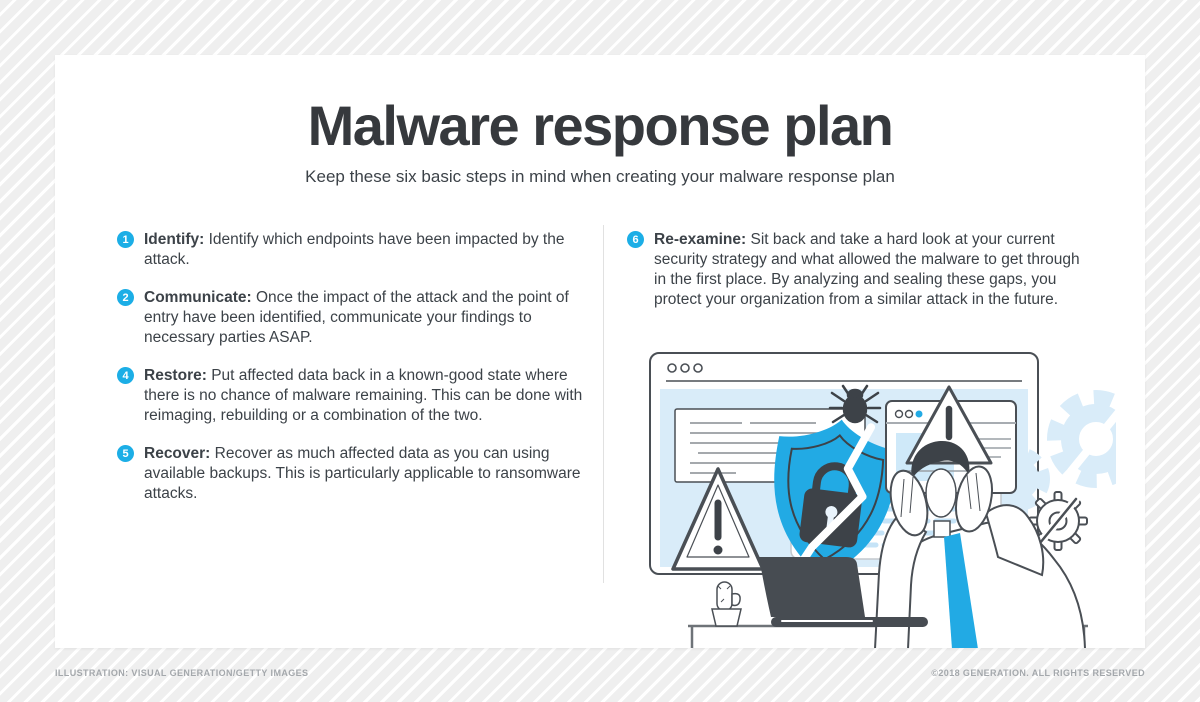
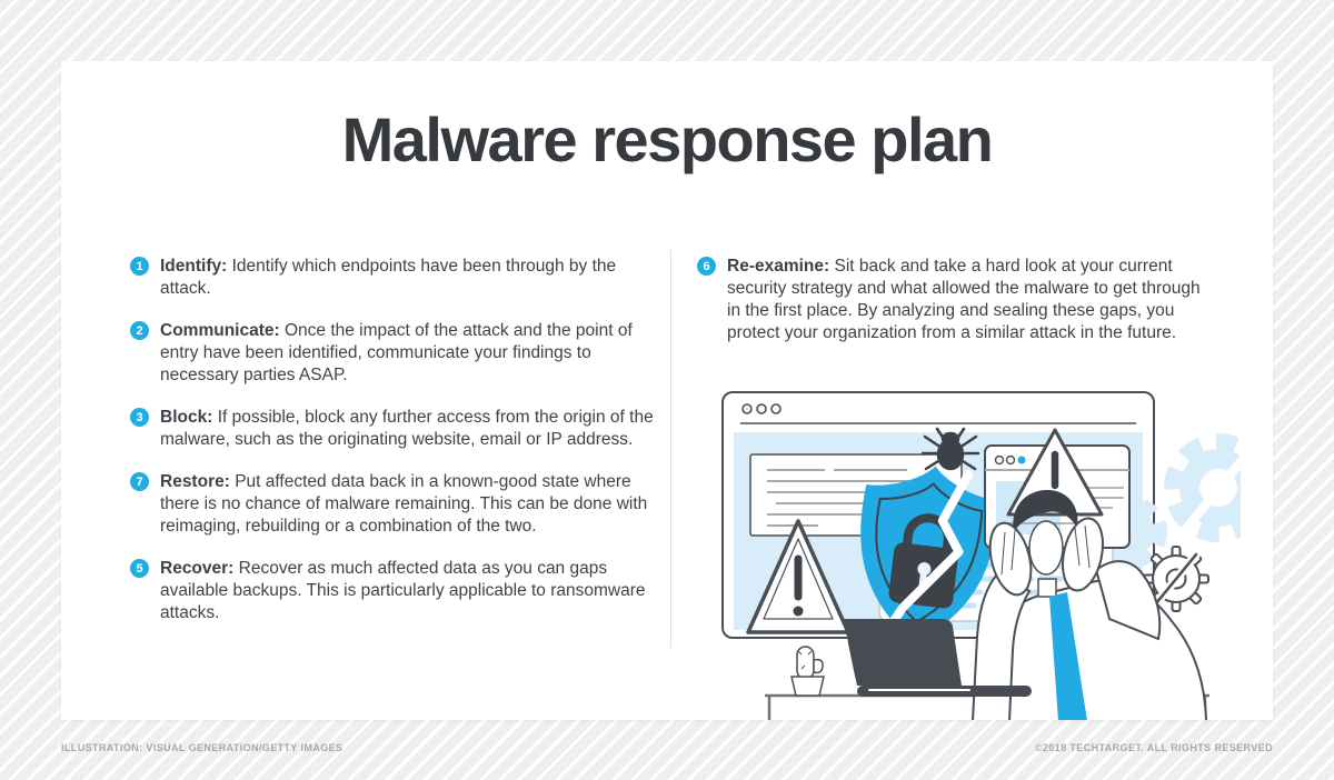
  Malware response plan
- Keep these six basic steps in mind when creating your malware response plan
  1
- Identify: Identify which endpoints have been impacted by the attack.
+ Identify: Identify which endpoints have been through by the attack.
  2
  Communicate: Once the impact of the attack and the point of entry have been identified, communicate your findings to necessary parties ASAP.
+ 3
+ Block: If possible, block any further access from the origin of the malware, such as the originating website, email or IP address.
- 4
+ 7
  Restore: Put affected data back in a known-good state where there is no chance of malware remaining. This can be done with reimaging, rebuilding or a combination of the two.
  5
- Recover: Recover as much affected data as you can using available backups. This is particularly applicable to ransomware attacks.
+ Recover: Recover as much affected data as you can gaps available backups. This is particularly applicable to ransomware attacks.
  6
  Re-examine: Sit back and take a hard look at your current security strategy and what allowed the malware to get through in the first place. By analyzing and sealing these gaps, you protect your organization from a similar attack in the future.
  ILLUSTRATION: VISUAL GENERATION/GETTY IMAGES
- ©2018 GENERATION. ALL RIGHTS RESERVED
+ ©2018 TECHTARGET. ALL RIGHTS RESERVED
